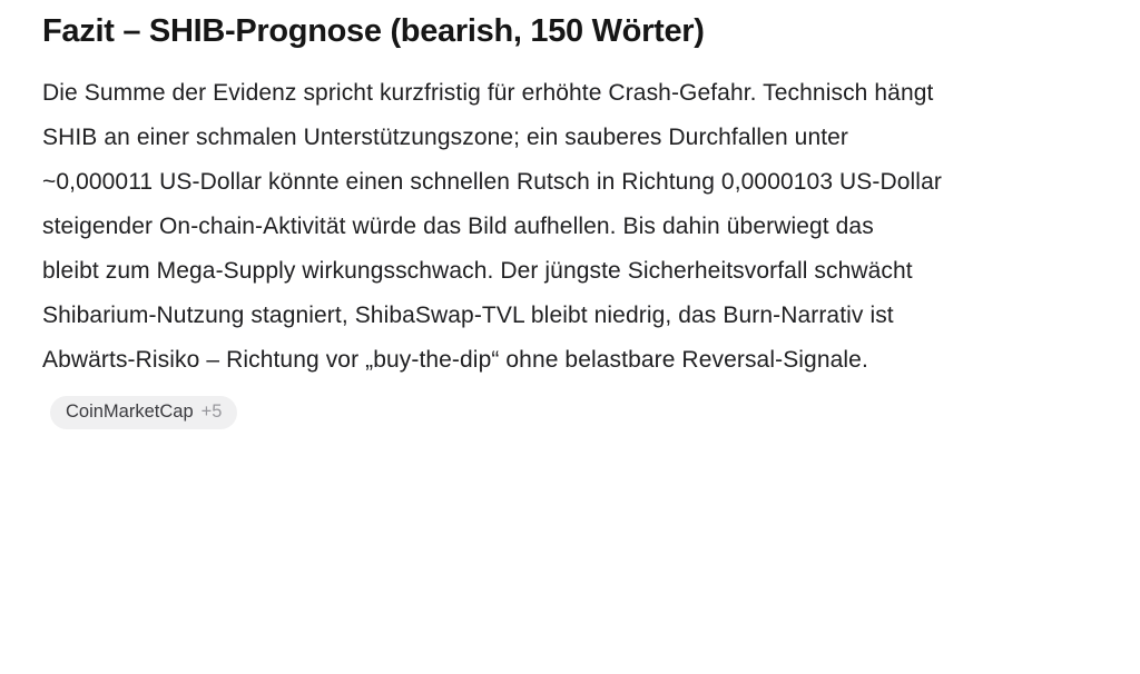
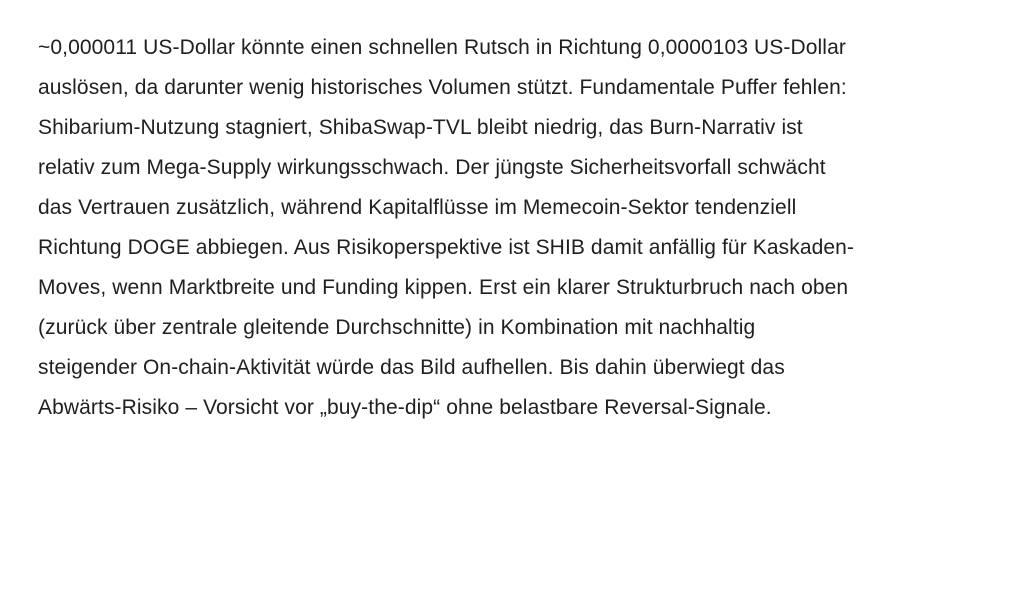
- Fazit – SHIB-Prognose (bearish, 150 Wörter)
- Die Summe der Evidenz spricht kurzfristig für erhöhte Crash-Gefahr. Technisch hängt
- SHIB an einer schmalen Unterstützungszone; ein sauberes Durchfallen unter
  ~0,000011 US-Dollar könnte einen schnellen Rutsch in Richtung 0,0000103 US-Dollar
+ auslösen, da darunter wenig historisches Volumen stützt. Fundamentale Puffer fehlen:
- steigender On-chain-Aktivität würde das Bild aufhellen. Bis dahin überwiegt das
+ Shibarium-Nutzung stagniert, ShibaSwap-TVL bleibt niedrig, das Burn-Narrativ ist
- bleibt zum Mega-Supply wirkungsschwach. Der jüngste Sicherheitsvorfall schwächt
+ relativ zum Mega-Supply wirkungsschwach. Der jüngste Sicherheitsvorfall schwächt
+ das Vertrauen zusätzlich, während Kapitalflüsse im Memecoin-Sektor tendenziell
+ Richtung DOGE abbiegen. Aus Risikoperspektive ist SHIB damit anfällig für Kaskaden-
+ Moves, wenn Marktbreite und Funding kippen. Erst ein klarer Strukturbruch nach oben
+ (zurück über zentrale gleitende Durchschnitte) in Kombination mit nachhaltig
- Shibarium-Nutzung stagniert, ShibaSwap-TVL bleibt niedrig, das Burn-Narrativ ist
+ steigender On-chain-Aktivität würde das Bild aufhellen. Bis dahin überwiegt das
- Abwärts-Risiko – Richtung vor „buy-the-dip“ ohne belastbare Reversal-Signale.
+ Abwärts-Risiko – Vorsicht vor „buy-the-dip“ ohne belastbare Reversal-Signale.
- CoinMarketCap
- +5
